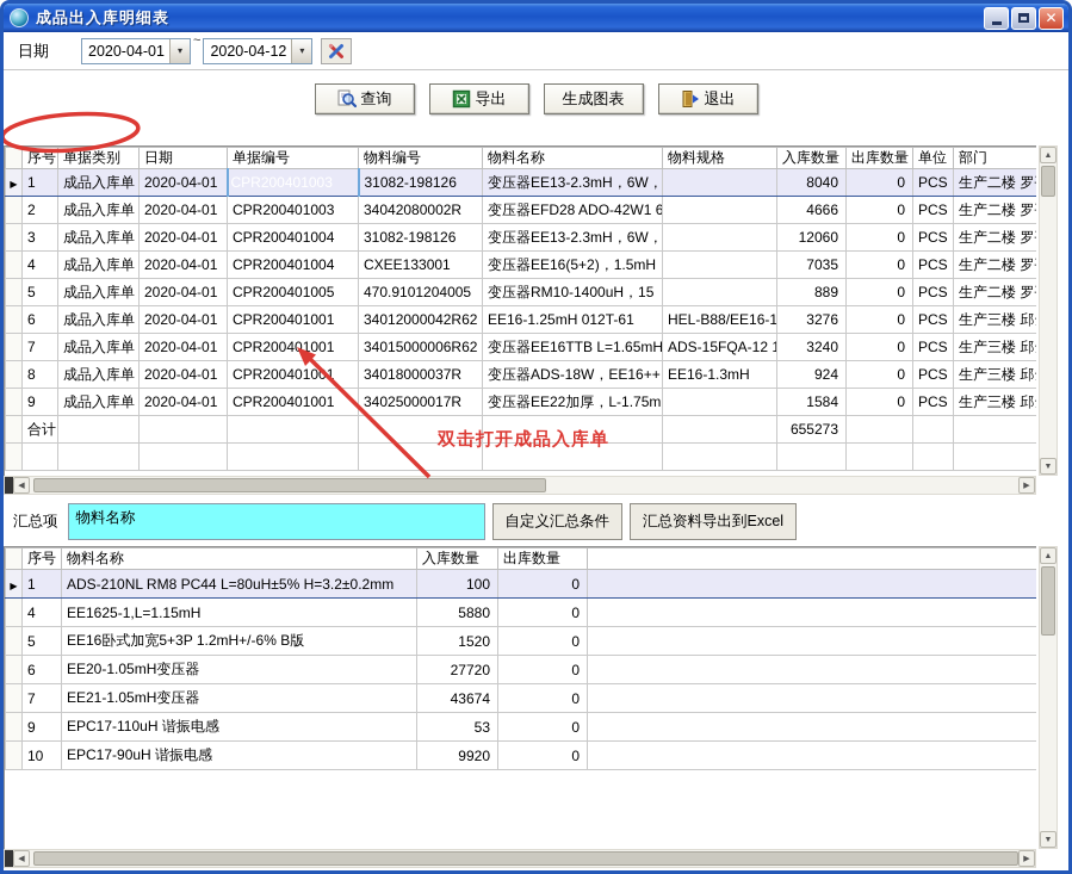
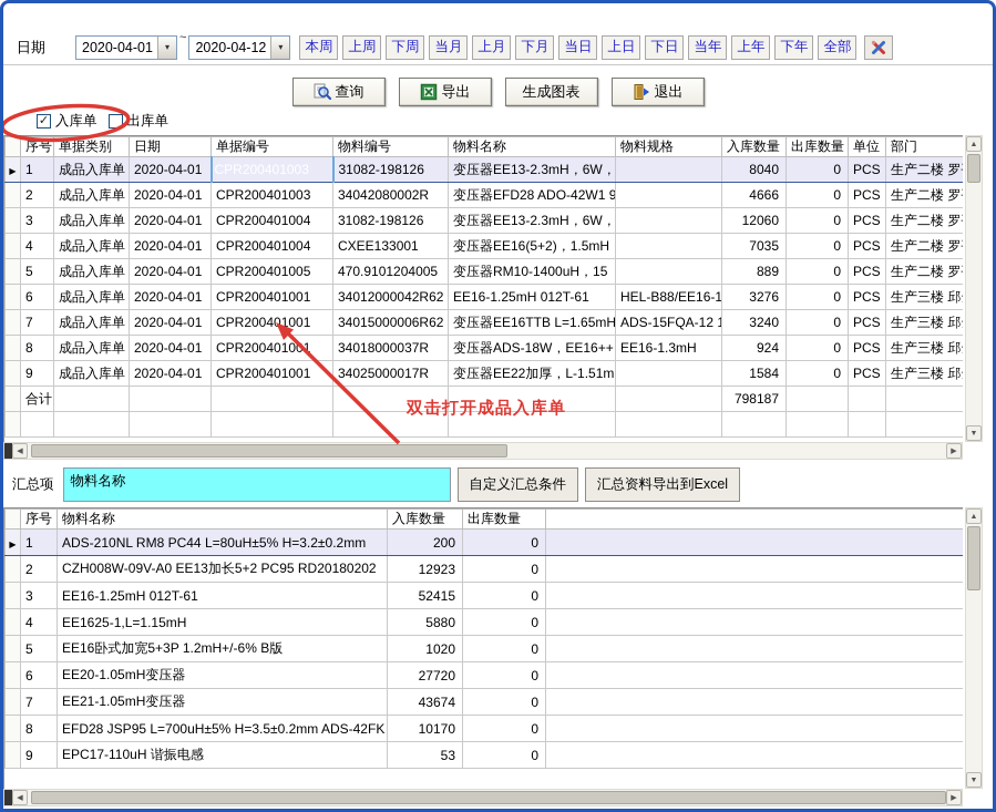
- 成品出入库明细表
- ✕
  日期
  2020-04-01
  ▾
  ~
  2020-04-12
  ▾
+ 本周
+ 上周
+ 下周
+ 当月
+ 上月
+ 下月
+ 当日
+ 上日
+ 下日
+ 当年
+ 上年
+ 下年
+ 全部
  查询
  导出
  生成图表
  退出
+ ✓
+ 入库单
+ 出库单
  	序号	单据类别	日期	单据编号	物料编号	物料名称	物料规格	入库数量	出库数量	单位	部门
  ▶	1	成品入库单	2020-04-01		31082-198126	变压器EE13-2.3mH，6W，		8040	0	PCS	生产二楼 罗
- 	2	成品入库单	2020-04-01	CPR200401003	34042080002R	变压器EFD28 ADO-42W1 6		4666	0	PCS	生产二楼 罗
+ 	2	成品入库单	2020-04-01	CPR200401003	34042080002R	变压器EFD28 ADO-42W1 9		4666	0	PCS	生产二楼 罗
  	3	成品入库单	2020-04-01	CPR200401004	31082-198126	变压器EE13-2.3mH，6W，		12060	0	PCS	生产二楼 罗
  	4	成品入库单	2020-04-01	CPR200401004	CXEE133001	变压器EE16(5+2)，1.5mH		7035	0	PCS	生产二楼 罗
  	5	成品入库单	2020-04-01	CPR200401005	470.9101204005	变压器RM10-1400uH，15		889	0	PCS	生产二楼 罗
  	6	成品入库单	2020-04-01	CPR200401001	34012000042R62	EE16-1.25mH 012T-61	HEL-B88/EE16-1	3276	0	PCS	生产三楼 邱
  	7	成品入库单	2020-04-01	CPR200401001	34015000006R62	变压器EE16TTB L=1.65mH	ADS-15FQA-12 1	3240	0	PCS	生产三楼 邱
  	8	成品入库单	2020-04-01	CPR200401001	34018000037R	变压器ADS-18W，EE16++	EE16-1.3mH	924	0	PCS	生产三楼 邱
- 	9	成品入库单	2020-04-01	CPR200401001	34025000017R	变压器EE22加厚，L-1.75m		1584	0	PCS	生产三楼 邱
+ 	9	成品入库单	2020-04-01	CPR200401001	34025000017R	变压器EE22加厚，L-1.51m		1584	0	PCS	生产三楼 邱
- 	合计							655273
+ 	合计							798187
  汇总项
  物料名称
  自定义汇总条件
  汇总资料导出到Excel
  	序号	物料名称	入库数量	出库数量
- ▶	1	ADS-210NL RM8 PC44 L=80uH±5% H=3.2±0.2mm	100	0
+ ▶	1	ADS-210NL RM8 PC44 L=80uH±5% H=3.2±0.2mm	200	0
+ 	2	CZH008W-09V-A0 EE13加长5+2 PC95 RD20180202	12923	0
+ 	3	EE16-1.25mH 012T-61	52415	0
  	4	EE1625-1,L=1.15mH	5880	0
- 	5	EE16卧式加宽5+3P 1.2mH+/-6% B版	1520	0
+ 	5	EE16卧式加宽5+3P 1.2mH+/-6% B版	1020	0
  	6	EE20-1.05mH变压器	27720	0
  	7	EE21-1.05mH变压器	43674	0
+ 	8	EFD28 JSP95 L=700uH±5% H=3.5±0.2mm ADS-42FK	10170	0
  	9	EPC17-110uH 谐振电感	53	0
- 	10	EPC17-90uH 谐振电感	9920	0
  双击打开成品入库单
